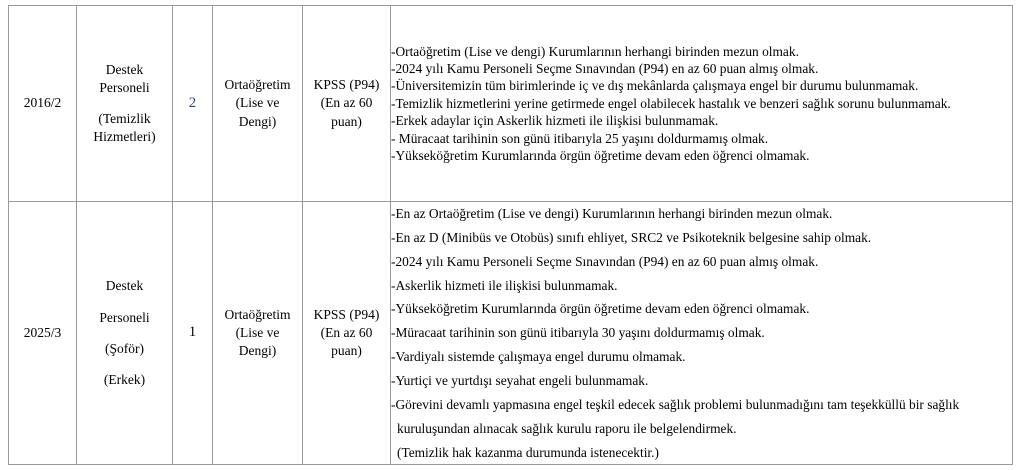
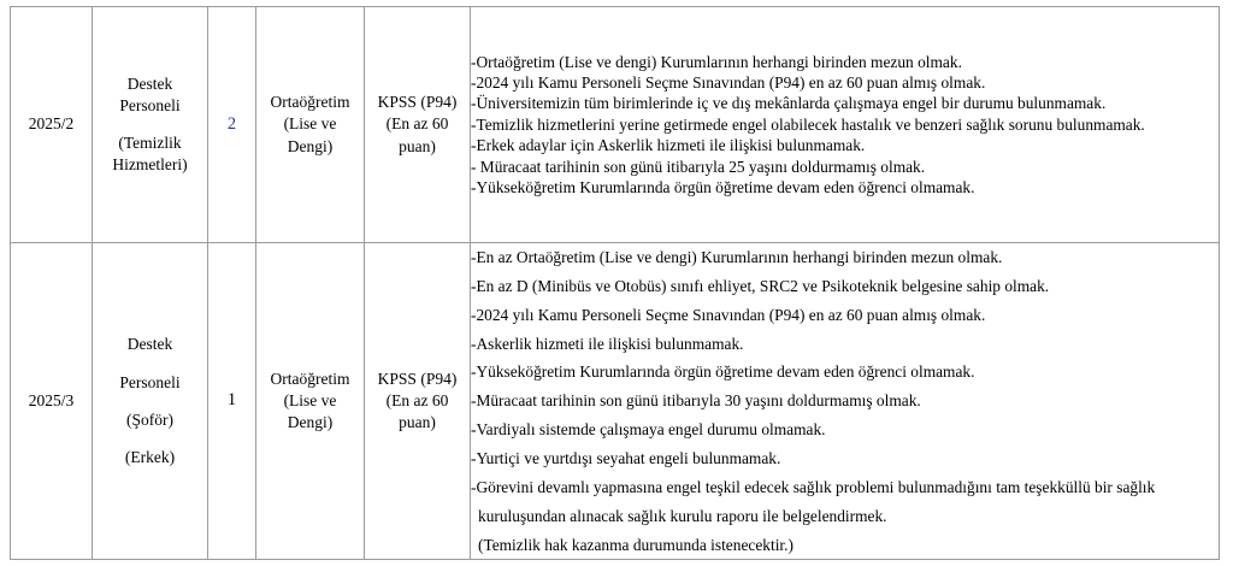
- 2016/2	Destek Personeli (Temizlik Hizmetleri)	2	Ortaöğretim (Lise ve Dengi)	KPSS (P94) (En az 60 puan)	-Ortaöğretim (Lise ve dengi) Kurumlarının herhangi birinden mezun olmak. -2024 yılı Kamu Personeli Seçme Sınavından (P94) en az 60 puan almış olmak. -Üniversitemizin tüm birimlerinde iç ve dış mekânlarda çalışmaya engel bir durumu bulunmamak. -Temizlik hizmetlerini yerine getirmede engel olabilecek hastalık ve benzeri sağlık sorunu bulunmamak. -Erkek adaylar için Askerlik hizmeti ile ilişkisi bulunmamak. - Müracaat tarihinin son günü itibarıyla 25 yaşını doldurmamış olmak. -Yükseköğretim Kurumlarında örgün öğretime devam eden öğrenci olmamak.
+ 2025/2	Destek Personeli (Temizlik Hizmetleri)	2	Ortaöğretim (Lise ve Dengi)	KPSS (P94) (En az 60 puan)	-Ortaöğretim (Lise ve dengi) Kurumlarının herhangi birinden mezun olmak. -2024 yılı Kamu Personeli Seçme Sınavından (P94) en az 60 puan almış olmak. -Üniversitemizin tüm birimlerinde iç ve dış mekânlarda çalışmaya engel bir durumu bulunmamak. -Temizlik hizmetlerini yerine getirmede engel olabilecek hastalık ve benzeri sağlık sorunu bulunmamak. -Erkek adaylar için Askerlik hizmeti ile ilişkisi bulunmamak. - Müracaat tarihinin son günü itibarıyla 25 yaşını doldurmamış olmak. -Yükseköğretim Kurumlarında örgün öğretime devam eden öğrenci olmamak.
  2025/3	Destek Personeli (Şoför) (Erkek)	1	Ortaöğretim (Lise ve Dengi)	KPSS (P94) (En az 60 puan)	-En az Ortaöğretim (Lise ve dengi) Kurumlarının herhangi birinden mezun olmak. -En az D (Minibüs ve Otobüs) sınıfı ehliyet, SRC2 ve Psikoteknik belgesine sahip olmak. -2024 yılı Kamu Personeli Seçme Sınavından (P94) en az 60 puan almış olmak. -Askerlik hizmeti ile ilişkisi bulunmamak. -Yükseköğretim Kurumlarında örgün öğretime devam eden öğrenci olmamak. -Müracaat tarihinin son günü itibarıyla 30 yaşını doldurmamış olmak. -Vardiyalı sistemde çalışmaya engel durumu olmamak. -Yurtiçi ve yurtdışı seyahat engeli bulunmamak. -Görevini devamlı yapmasına engel teşkil edecek sağlık problemi bulunmadığını tam teşekküllü bir sağlık kuruluşundan alınacak sağlık kurulu raporu ile belgelendirmek. (Temizlik hak kazanma durumunda istenecektir.)
